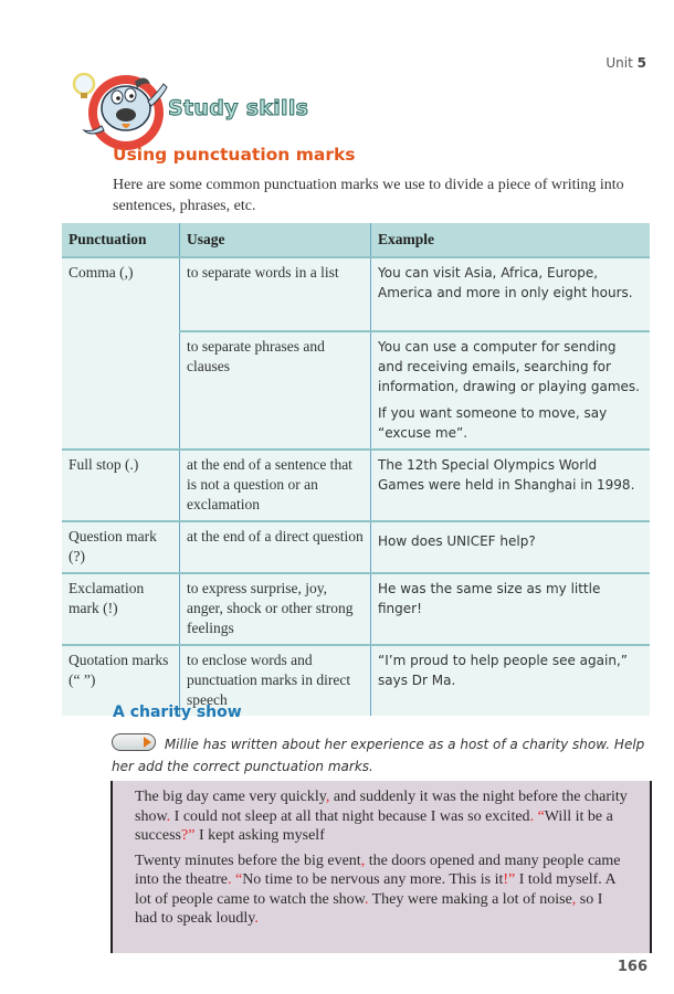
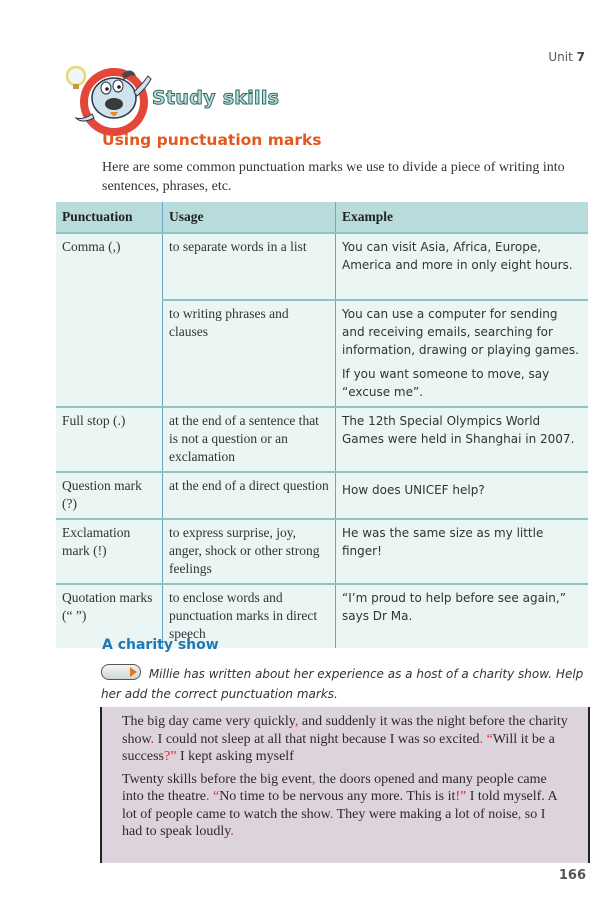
- Unit 5
+ Unit 7
  Study skills
  Using punctuation marks
  Here are some common punctuation marks we use to divide a piece of writing into sentences, phrases, etc.
  Punctuation	Usage	Example
  Comma (,)	to separate words in a list	You can visit Asia, Africa, Europe, America and more in only eight hours.
- to separate phrases and clauses	You can use a computer for sending and receiving emails, searching for information, drawing or playing games. If you want someone to move, say “excuse me”.
+ to writing phrases and clauses	You can use a computer for sending and receiving emails, searching for information, drawing or playing games. If you want someone to move, say “excuse me”.
- Full stop (.)	at the end of a sentence that is not a question or an exclamation	The 12th Special Olympics World Games were held in Shanghai in 1998.
+ Full stop (.)	at the end of a sentence that is not a question or an exclamation	The 12th Special Olympics World Games were held in Shanghai in 2007.
  Question mark (?)	at the end of a direct question	How does UNICEF help?
  Exclamation mark (!)	to express surprise, joy, anger, shock or other strong feelings	He was the same size as my little finger!
- Quotation marks (“ ”)	to enclose words and punctuation marks in direct speech	“I’m proud to help people see again,” says Dr Ma.
+ Quotation marks (“ ”)	to enclose words and punctuation marks in direct speech	“I’m proud to help before see again,” says Dr Ma.
  A charity show
  Millie has written about her experience as a host of a charity show. Help her add the correct punctuation marks.
  The big day came very quickly, and suddenly it was the night before the charity show. I could not sleep at all that night because I was so excited. “Will it be a success?” I kept asking myself
- Twenty minutes before the big event, the doors opened and many people came into the theatre. “No time to be nervous any more. This is it!” I told myself. A lot of people came to watch the show. They were making a lot of noise, so I had to speak loudly.
+ Twenty skills before the big event, the doors opened and many people came into the theatre. “No time to be nervous any more. This is it!” I told myself. A lot of people came to watch the show. They were making a lot of noise, so I had to speak loudly.
  166
